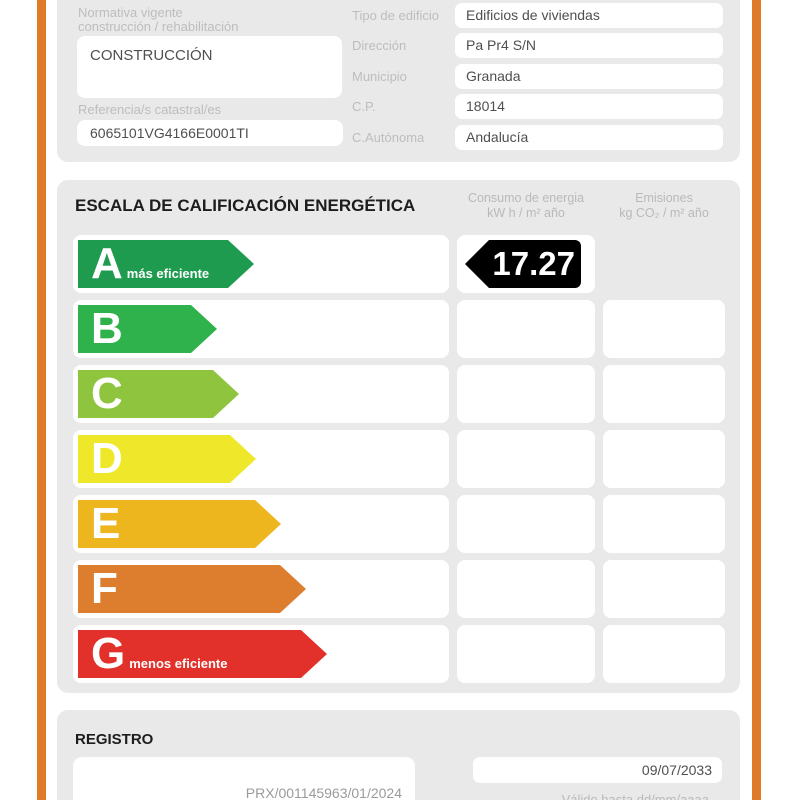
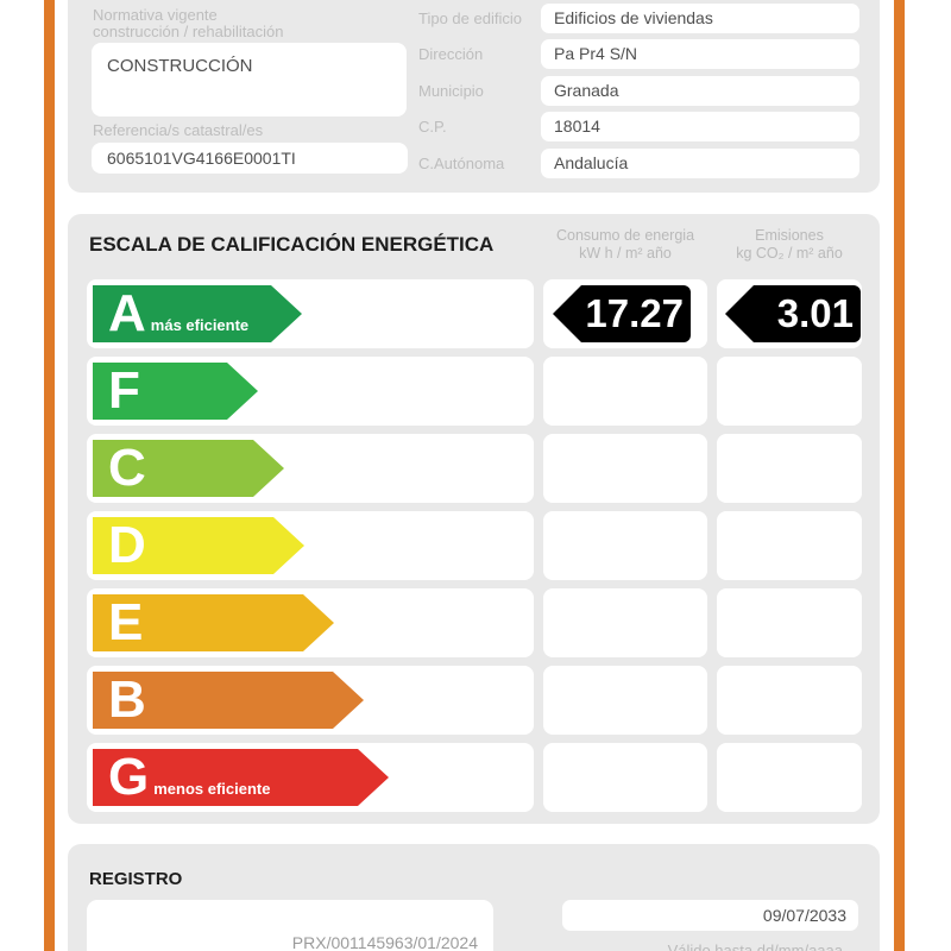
  Normativa vigente
  construcción / rehabilitación
  CONSTRUCCIÓN
  Referencia/s catastral/es
  6065101VG4166E0001TI
  Tipo de edificio
  Edificios de viviendas
  Dirección
  Pa Pr4 S/N
  Municipio
  Granada
  C.P.
  18014
  C.Autónoma
  Andalucía
  ESCALA DE CALIFICACIÓN ENERGÉTICA
  Consumo de energia
  kW h / m² año
  Emisiones
  kg CO₂ / m² año
  A
  más eficiente
  17.27
+ 3.01
- B
+ F
  C
  D
  E
- F
+ B
  G
  menos eficiente
  REGISTRO
  PRX/001145963/01/2024
  09/07/2033
